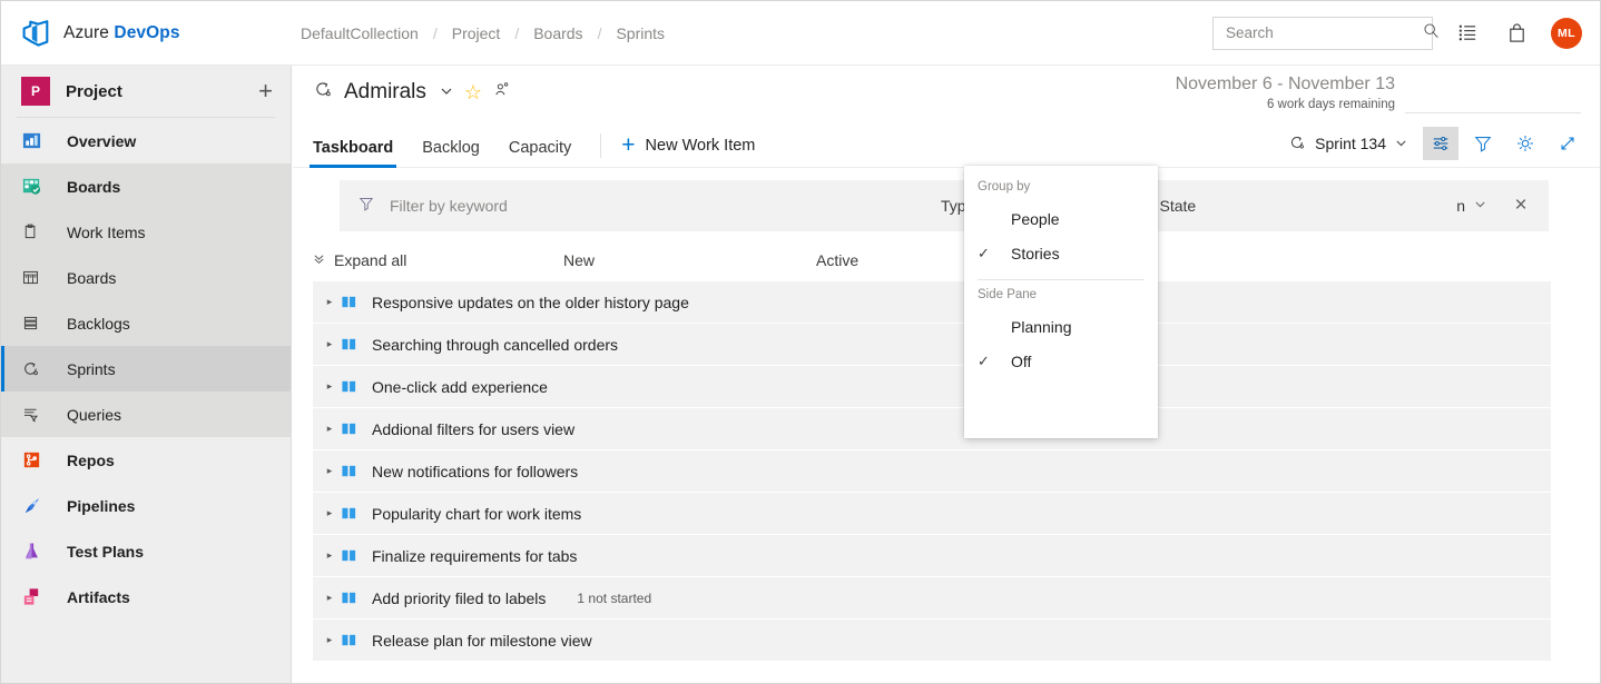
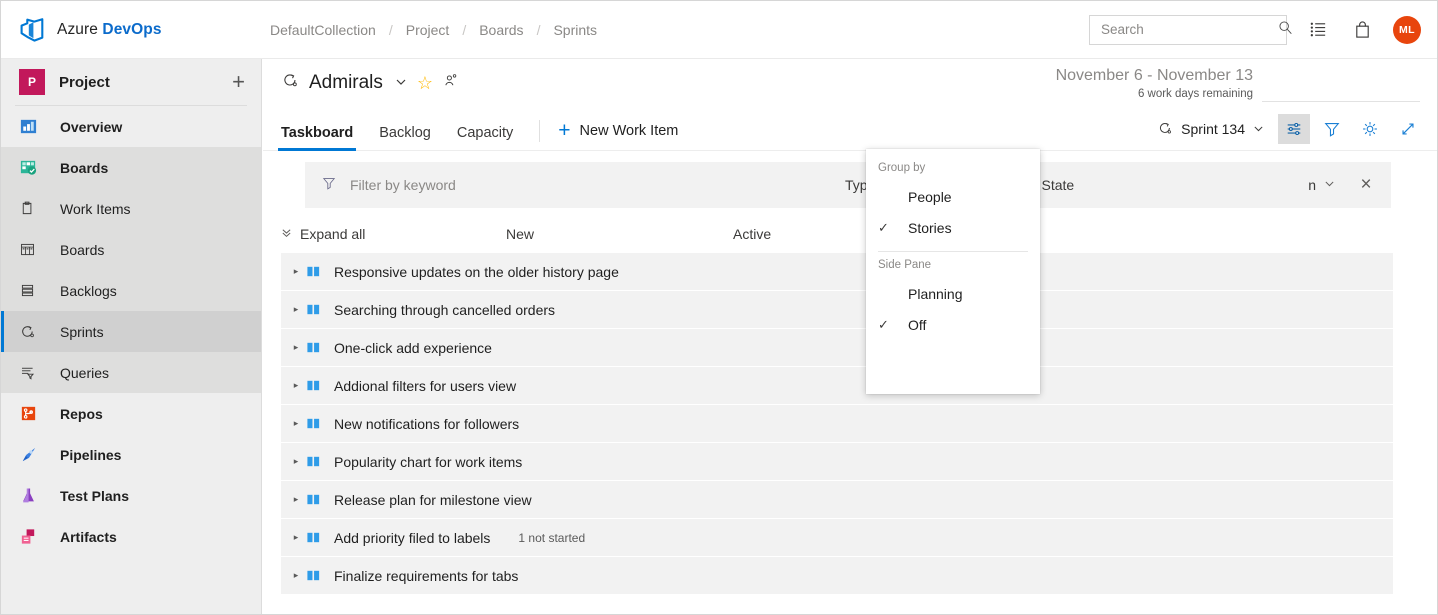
  Azure DevOps
  DefaultCollection
  /
  Project
  /
  Boards
  /
  Sprints
  Search
  ML
  P
  Project
  +
  Overview
  Boards
  Work Items
  Boards
  Backlogs
  Sprints
  Queries
  Repos
  Pipelines
  Test Plans
  Artifacts
  Admirals
  ☆
  November 6 - November 13
  6 work days remaining
  Taskboard
  Backlog
  Capacity
  +
  New Work Item
  Sprint 134
  Filter by keyword
  State
  n
  ×
  Expand all
  New
  Active
  ▸
  Responsive updates on the older history page
  ▸
  Searching through cancelled orders
  ▸
  One-click add experience
  ▸
  Addional filters for users view
  ▸
  New notifications for followers
  ▸
  Popularity chart for work items
  ▸
- Finalize requirements for tabs
+ Release plan for milestone view
  ▸
  Add priority filed to labels
  1 not started
  ▸
- Release plan for milestone view
+ Finalize requirements for tabs
  Group by
  People
  ✓
  Stories
  Side Pane
  Planning
  ✓
  Off
